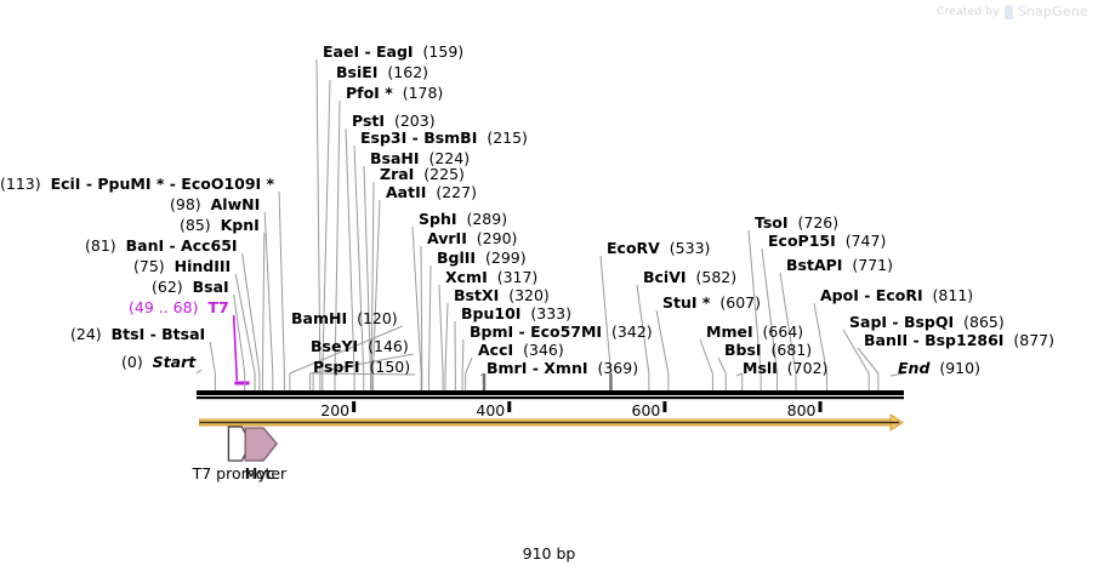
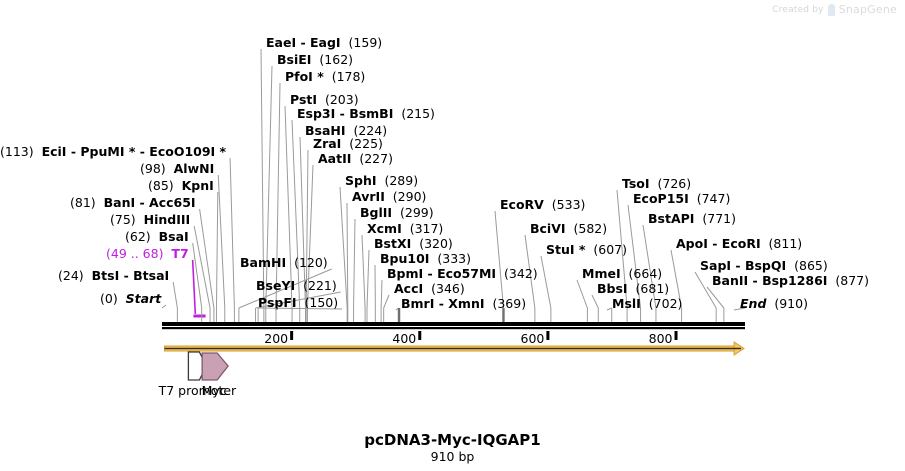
  Created by
  SnapGene
  (113) EciI - PpuMI * - EcoO109I *
  (98) AlwNI
  (85) KpnI
  (81) BanI - Acc65I
  (75) HindIII
  (62) BsaI
  (49 .. 68) T7
  (24) BtsI - BtsaI
  (0) Start
  BamHI (120)
- BseYI (146)
+ BseYI (221)
  PspFI (150)
  EaeI - EagI (159)
  BsiEI (162)
  PfoI * (178)
  PstI (203)
  Esp3I - BsmBI (215)
  BsaHI (224)
  ZraI (225)
  AatII (227)
  SphI (289)
  AvrII (290)
  BglII (299)
  XcmI (317)
  BstXI (320)
  Bpu10I (333)
  BpmI - Eco57MI (342)
  AccI (346)
  BmrI - XmnI (369)
  EcoRV (533)
  BciVI (582)
  StuI * (607)
  MmeI (664)
  BbsI (681)
  MslI (702)
  TsoI (726)
  EcoP15I (747)
  BstAPI (771)
  ApoI - EcoRI (811)
  SapI - BspQI (865)
  BanII - Bsp1286I (877)
  End (910)
  200
  400
  600
  800
  T7 promoter
  Myc
+ pcDNA3-Myc-IQGAP1
  910 bp
